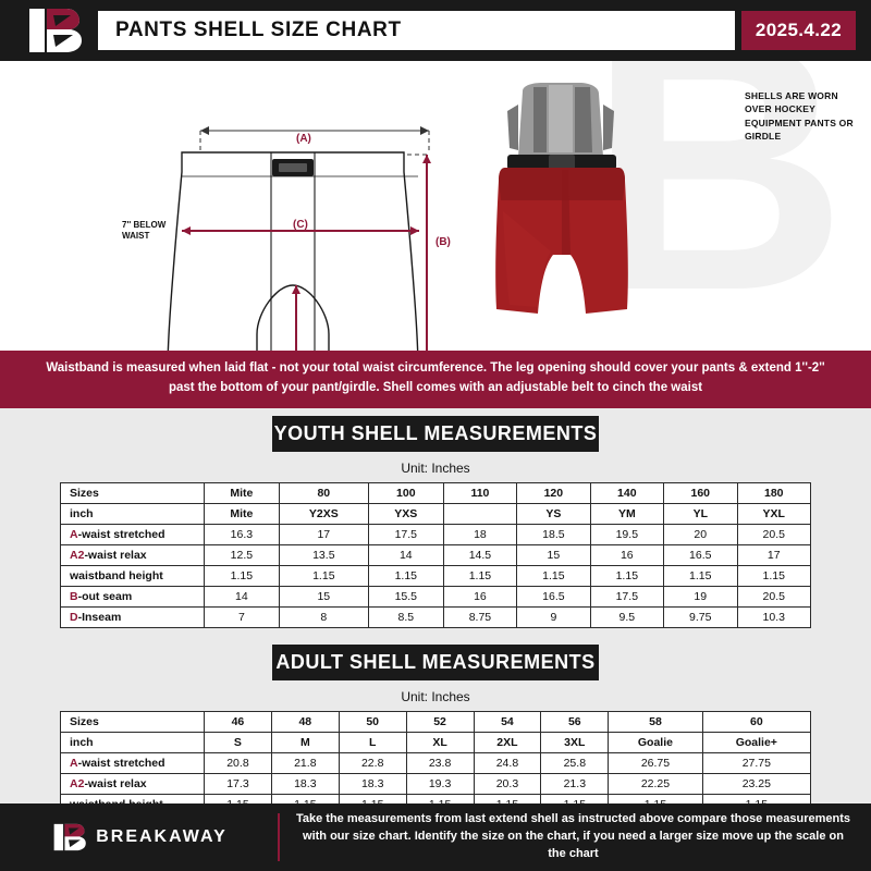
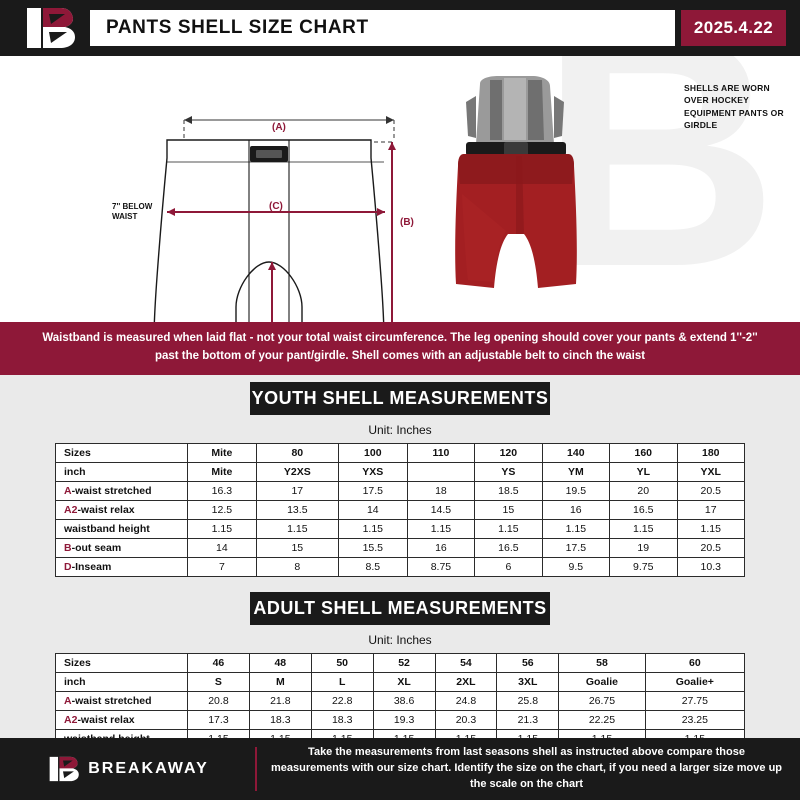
  PANTS SHELL SIZE CHART
  2025.4.22
  B
  (A)
  (B)
  (C)
  7'' BELOW
  WAIST
  SHELLS ARE WORN OVER HOCKEY EQUIPMENT PANTS OR GIRDLE
  Waistband is measured when laid flat - not your total waist circumference. The leg opening should cover your pants & extend 1''-2'' past the bottom of your pant/girdle. Shell comes with an adjustable belt to cinch the waist
  YOUTH SHELL MEASUREMENTS
  Unit: Inches
  Sizes	Mite	80	100	110	120	140	160	180
  inch	Mite	Y2XS	YXS		YS	YM	YL	YXL
  A-waist stretched	16.3	17	17.5	18	18.5	19.5	20	20.5
  A2-waist relax	12.5	13.5	14	14.5	15	16	16.5	17
  waistband height	1.15	1.15	1.15	1.15	1.15	1.15	1.15	1.15
  B-out seam	14	15	15.5	16	16.5	17.5	19	20.5
- D-Inseam	7	8	8.5	8.75	9	9.5	9.75	10.3
+ D-Inseam	7	8	8.5	8.75	6	9.5	9.75	10.3
  ADULT SHELL MEASUREMENTS
  Unit: Inches
  Sizes	46	48	50	52	54	56	58	60
  inch	S	M	L	XL	2XL	3XL	Goalie	Goalie+
- A-waist stretched	20.8	21.8	22.8	23.8	24.8	25.8	26.75	27.75
+ A-waist stretched	20.8	21.8	22.8	38.6	24.8	25.8	26.75	27.75
  A2-waist relax	17.3	18.3	18.3	19.3	20.3	21.3	22.25	23.25
  BREAKAWAY
- Take the measurements from last extend shell as instructed above compare those measurements with our size chart. Identify the size on the chart, if you need a larger size move up the scale on the chart
+ Take the measurements from last seasons shell as instructed above compare those measurements with our size chart. Identify the size on the chart, if you need a larger size move up the scale on the chart
